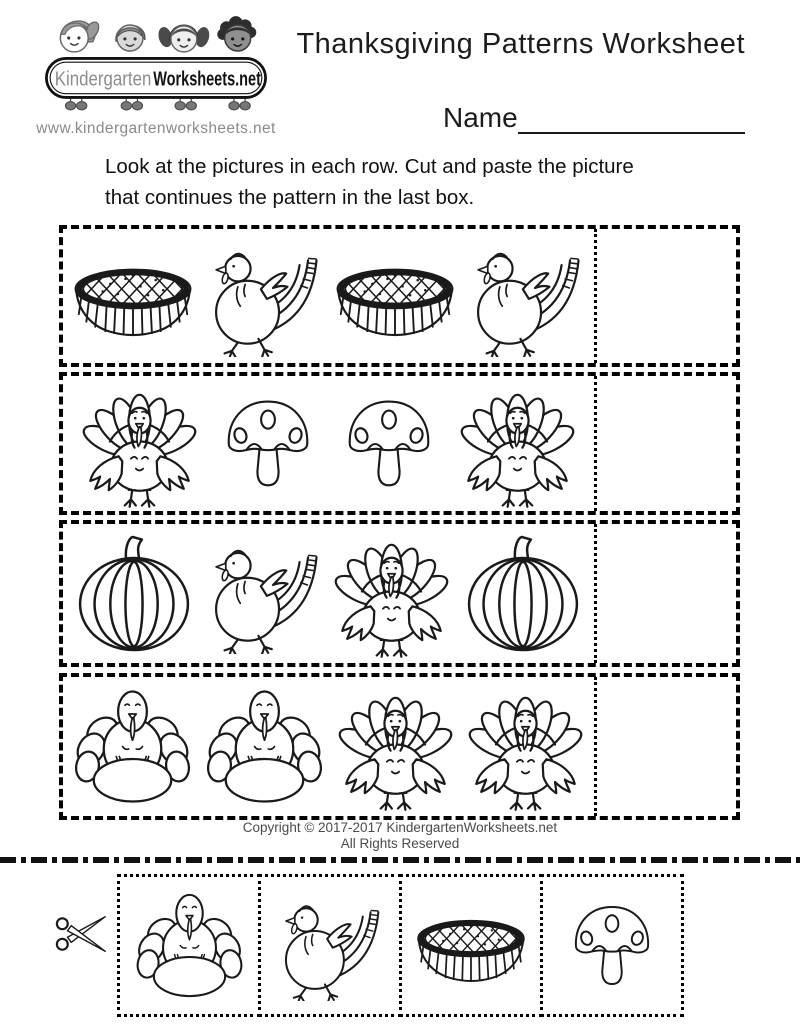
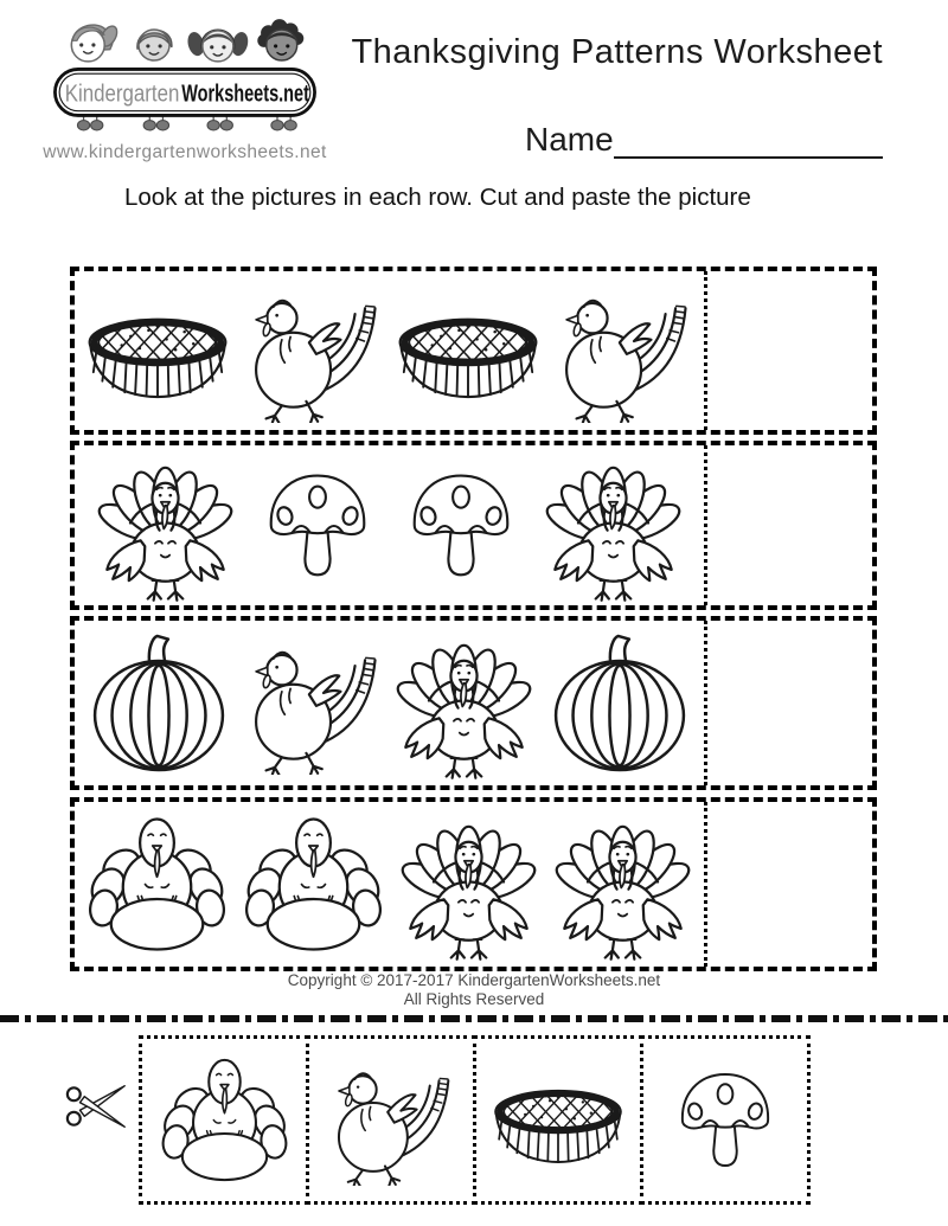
  Kindergarten
  Worksheets.net
  www.kindergartenworksheets.net
  Thanksgiving Patterns Worksheet
  Name
  Look at the pictures in each row. Cut and paste the picture
- that continues the pattern in the last box.
  Copyright © 2017-2017 KindergartenWorksheets.net
  All Rights Reserved
